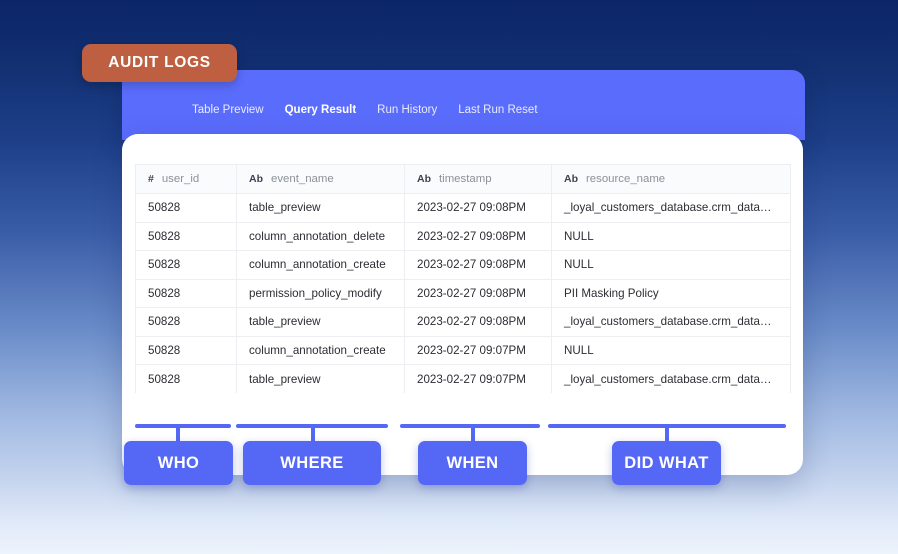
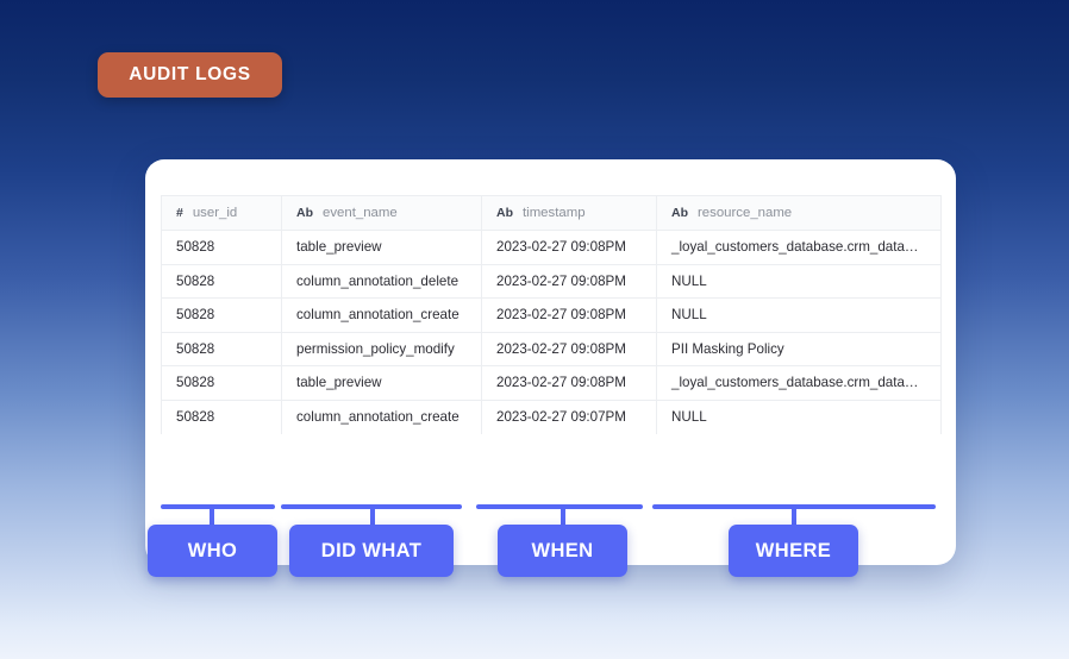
  AUDIT LOGS
- Table Preview
- Query Result
- Run History
- Last Run Reset
  # user_id	Ab event_name	Ab timestamp	Ab resource_name
  50828	table_preview	2023-02-27 09:08PM	_loyal_customers_database.crm_data…
  50828	column_annotation_delete	2023-02-27 09:08PM	NULL
  50828	column_annotation_create	2023-02-27 09:08PM	NULL
  50828	permission_policy_modify	2023-02-27 09:08PM	PII Masking Policy
  50828	table_preview	2023-02-27 09:08PM	_loyal_customers_database.crm_data…
  50828	column_annotation_create	2023-02-27 09:07PM	NULL
- 50828	table_preview	2023-02-27 09:07PM	_loyal_customers_database.crm_data…
  WHO
- WHERE
+ DID WHAT
  WHEN
- DID WHAT
+ WHERE
